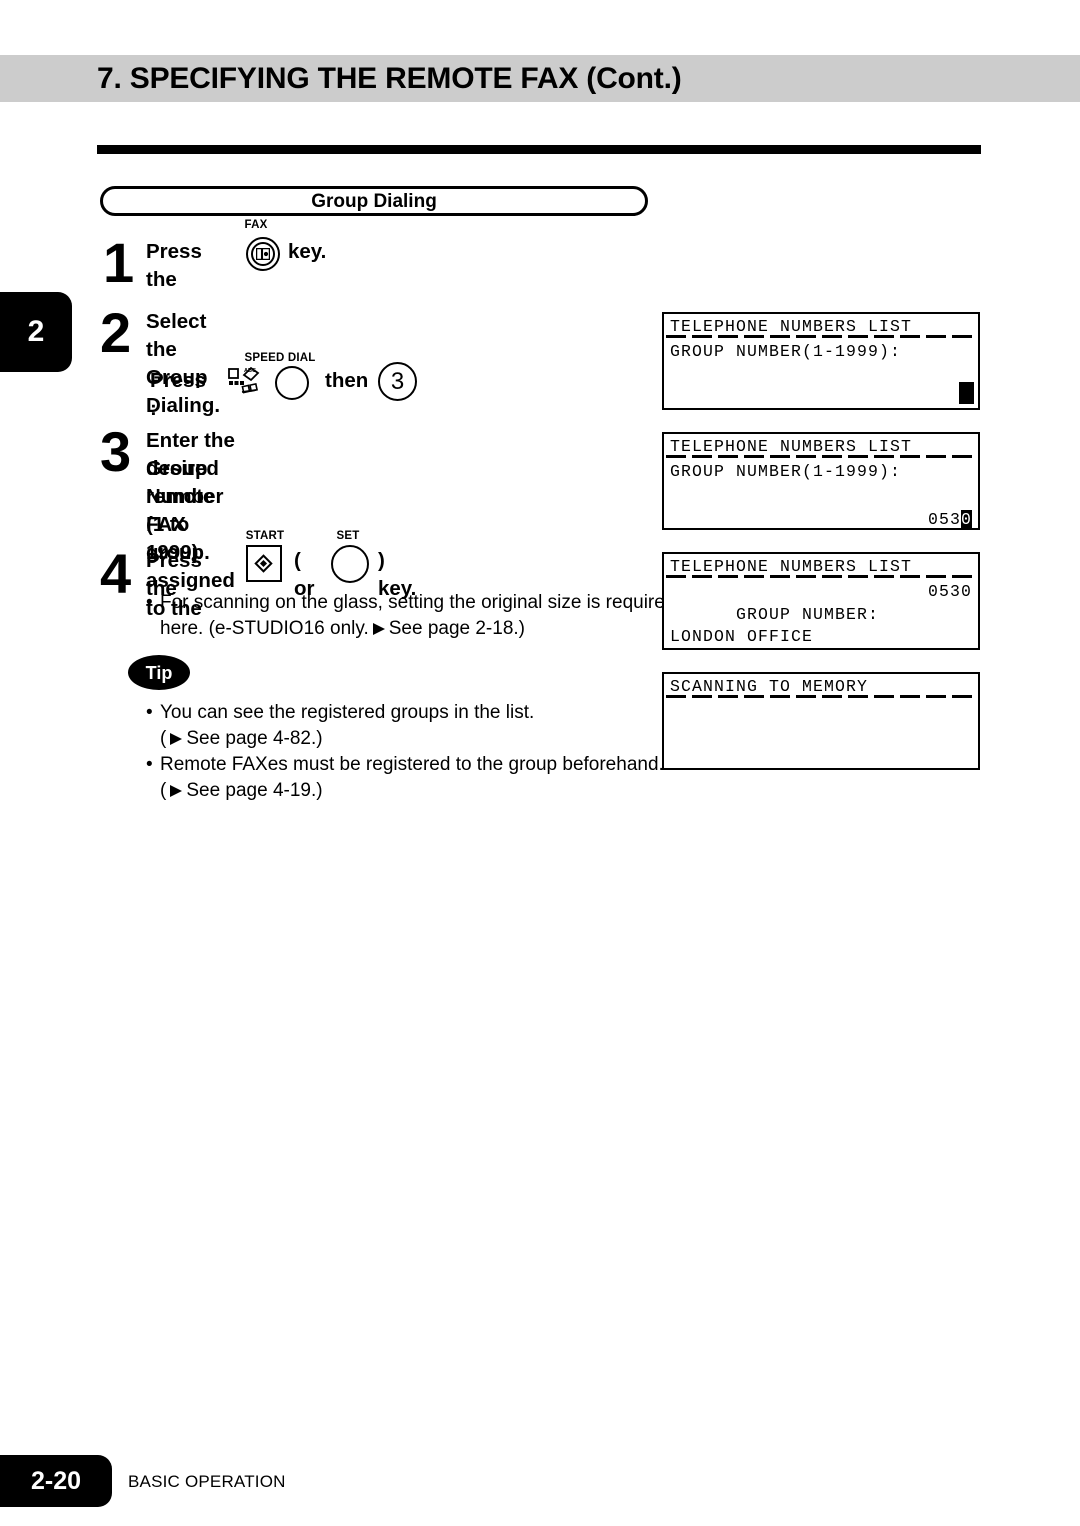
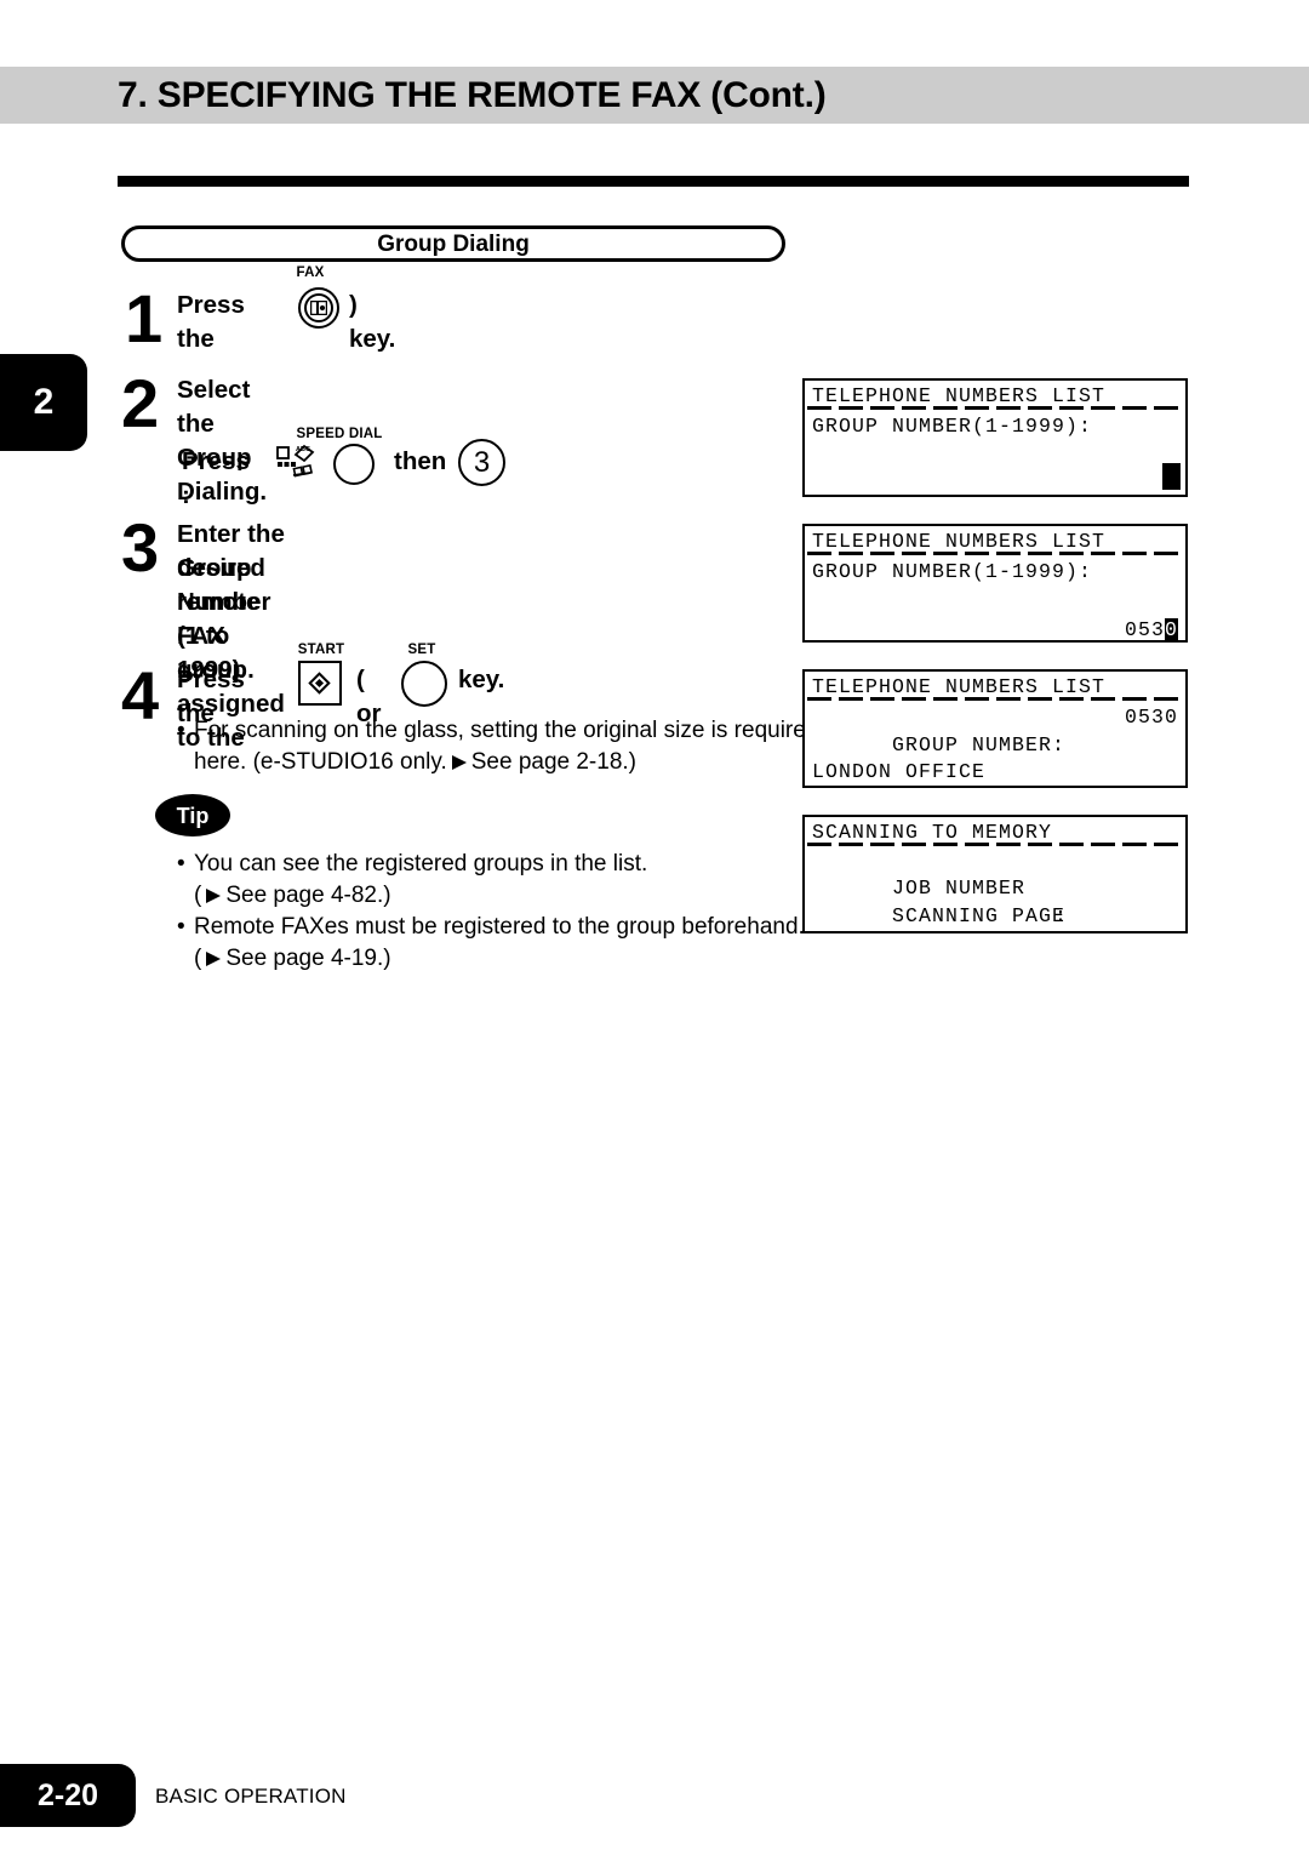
  7. SPECIFYING THE REMOTE FAX (Cont.)
  2
  Group Dialing
  1
  Press the
  FAX
- key.
+ ) key.
  2
  Select the Group Dialing.
  Press :
  SPEED DIAL
  then
  3
  3
  Enter the Group Number (1 to 1999) assigned to the
  desired remote FAX group.
  4
  Press the
  START
  ( or
  SET
- ) key.
+ key.
  • For scanning on the glass, setting the original size is require
  here. (e-STUDIO16 only. See page 2-18.)
  Tip
  • You can see the registered groups in the list.
  ( See page 4-82.)
  • Remote FAXes must be registered to the group beforehand
  ( See page 4-19.)
  TELEPHONE NUMBERS LIST
  GROUP NUMBER(1-1999):
  TELEPHONE NUMBERS LIST
  GROUP NUMBER(1-1999):
  0530
  TELEPHONE NUMBERS LIST
  GROUP NUMBER:
  0530
  LONDON OFFICE
  SCANNING TO MEMORY
+ JOB NUMBER
+ :
+ SCANNING PAGE
  2-20
  BASIC OPERATION
